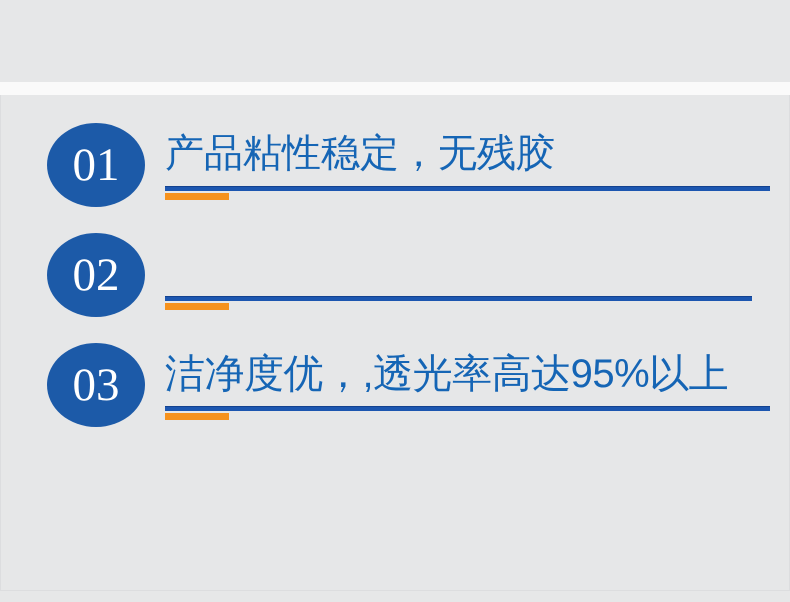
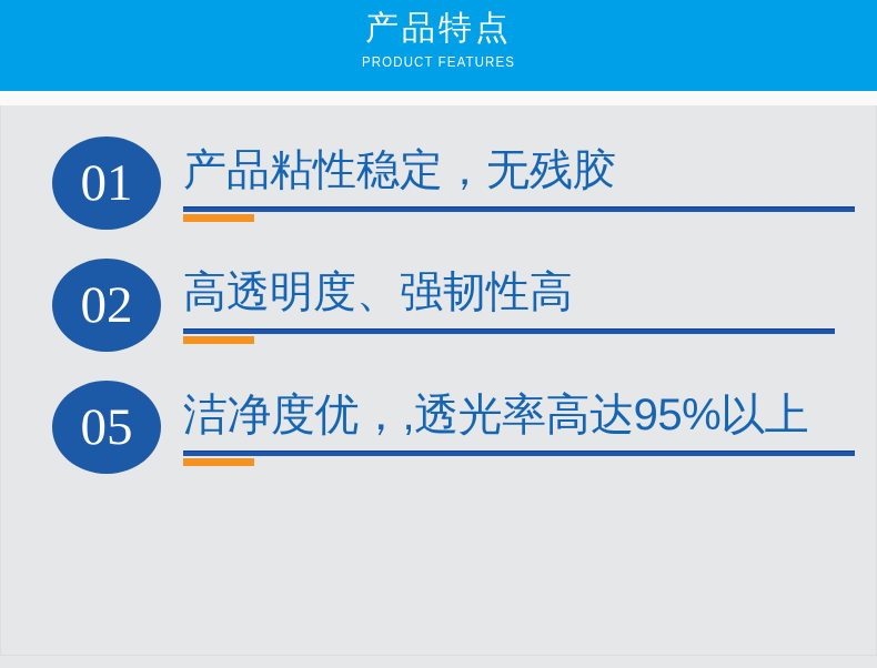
+ 产品特点
+ PRODUCT FEATURES
  01
  产品粘性稳定，无残胶
  02
+ 高透明度、强韧性高
- 03
+ 05
  洁净度优，,透光率高达95%以上
